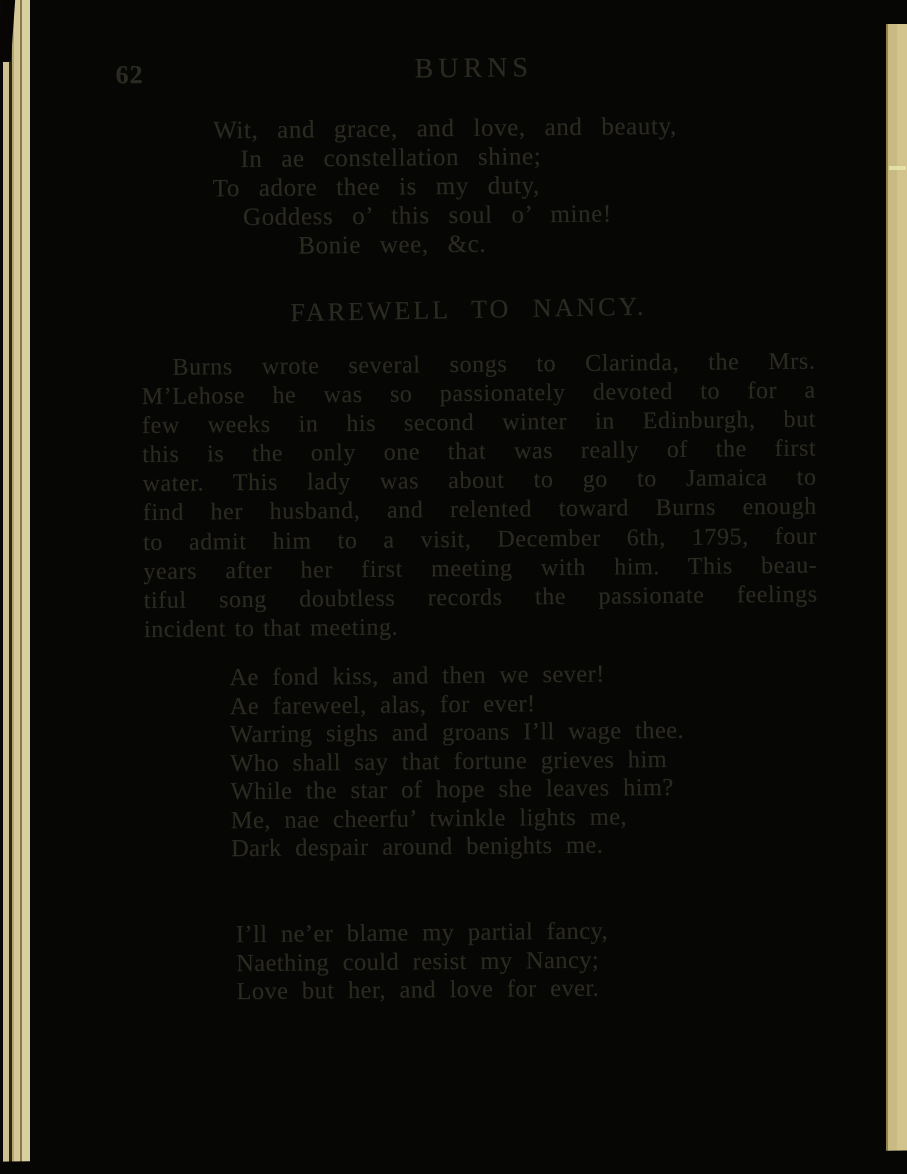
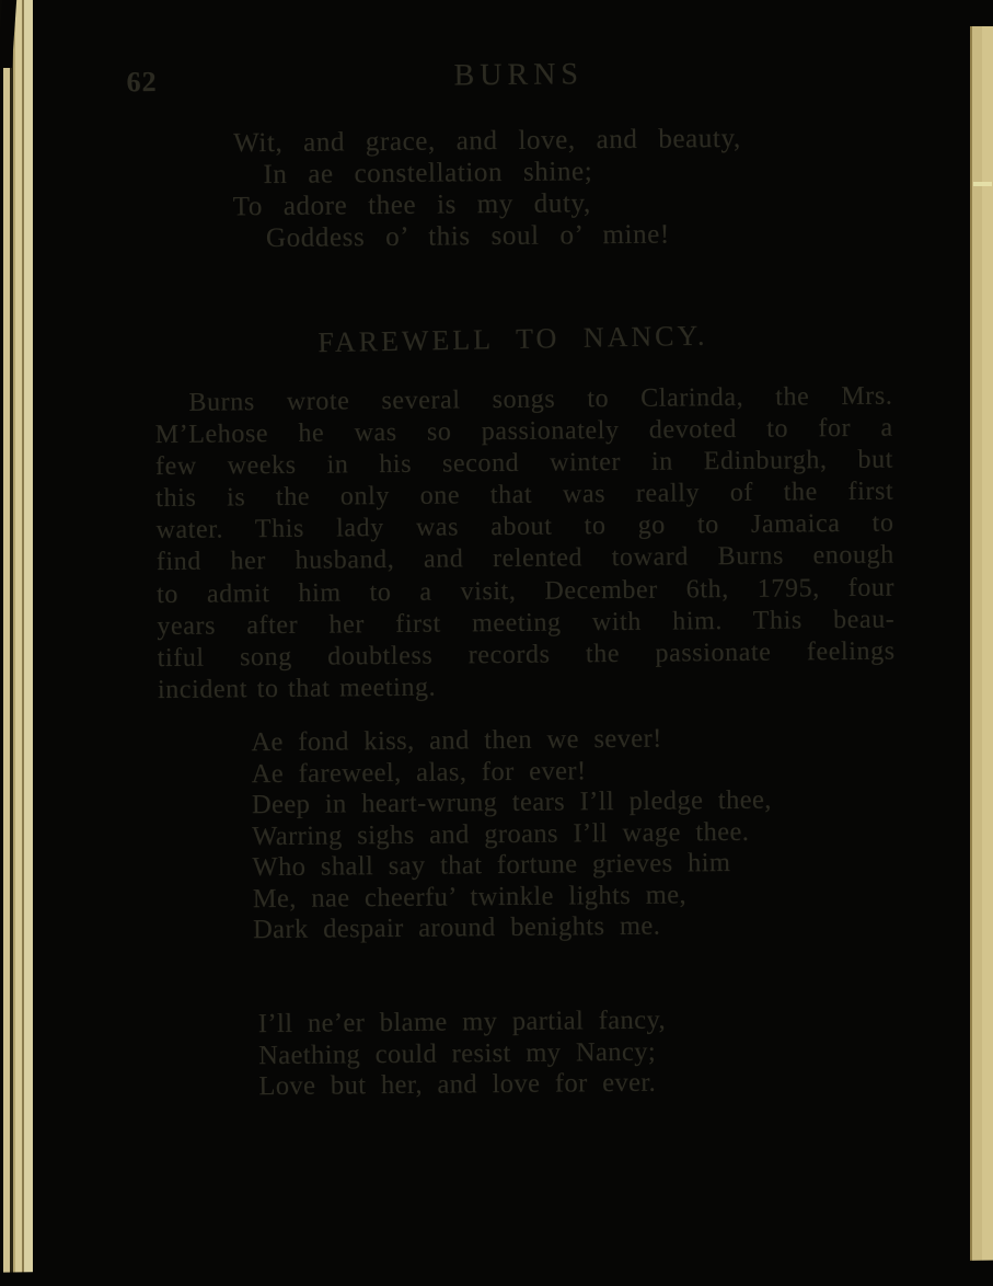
  62
  BURNS
  Wit, and grace, and love, and beauty,
  In ae constellation shine;
  To adore thee is my duty,
  Goddess o’ this soul o’ mine!
- Bonie wee, &c.
  FAREWELL TO NANCY.
  Burns wrote several songs to Clarinda, the Mrs.
  M’Lehose he was so passionately devoted to for a
  few weeks in his second winter in Edinburgh, but
  this is the only one that was really of the first
  water. This lady was about to go to Jamaica to
  find her husband, and relented toward Burns enough
  to admit him to a visit, December 6th, 1795, four
  years after her first meeting with him. This beau-
  tiful song doubtless records the passionate feelings
  incident to that meeting.
  Ae fond kiss, and then we sever!
  Ae fareweel, alas, for ever!
+ Deep in heart-wrung tears I’ll pledge thee,
  Warring sighs and groans I’ll wage thee.
  Who shall say that fortune grieves him
- While the star of hope she leaves him?
  Me, nae cheerfu’ twinkle lights me,
  Dark despair around benights me.
  I’ll ne’er blame my partial fancy,
  Naething could resist my Nancy;
  Love but her, and love for ever.
